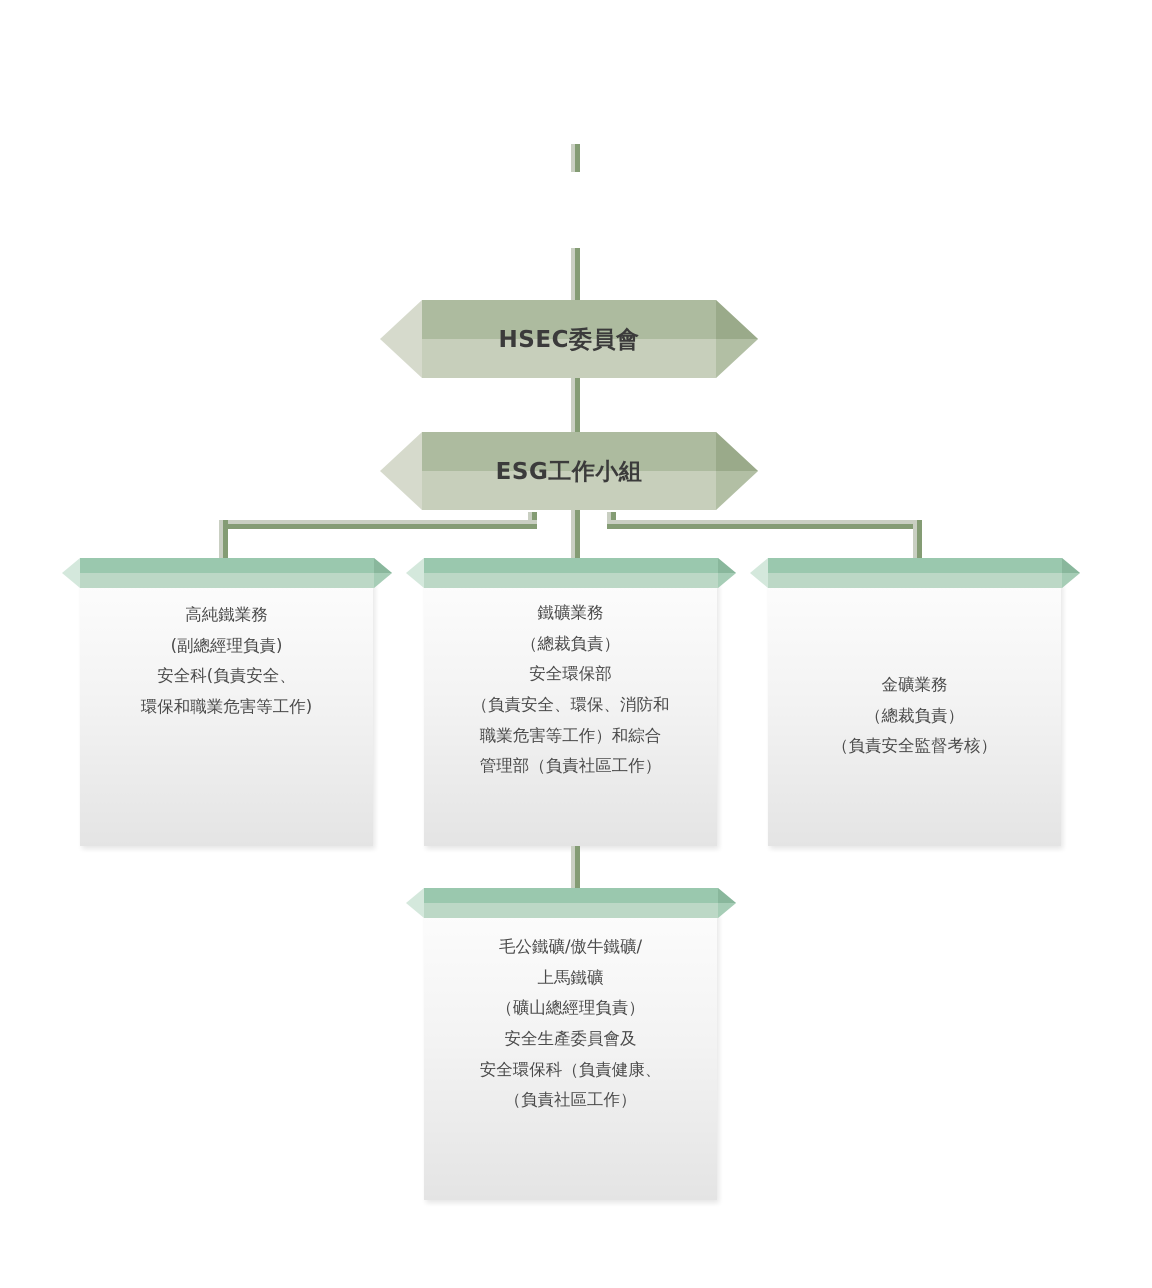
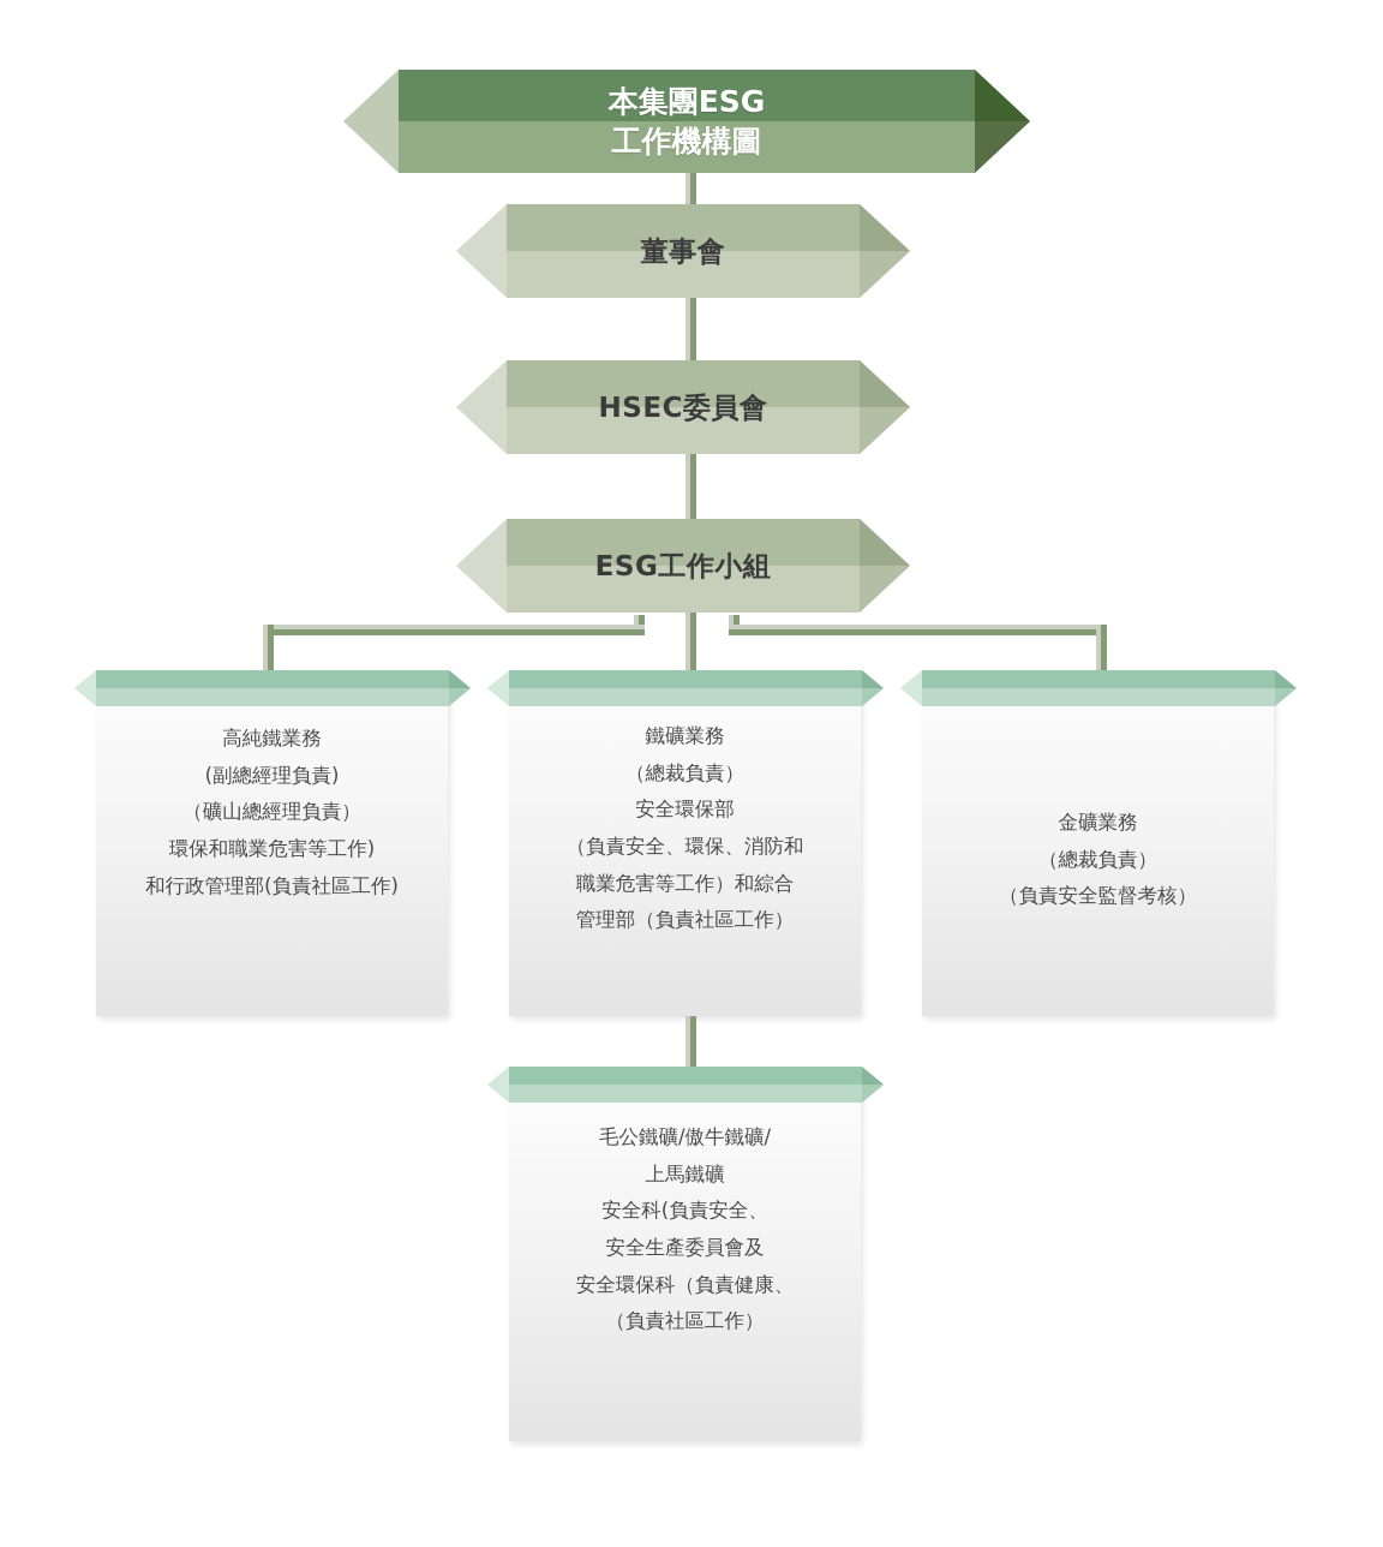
+ 本集團ESG
+ 工作機構圖
+ 董事會
  HSEC委員會
  ESG工作小組
  高純鐵業務
  (副總經理負責)
- 安全科(負責安全、
+ （礦山總經理負責）
  環保和職業危害等工作)
+ 和行政管理部(負責社區工作)
  鐵礦業務
  （總裁負責）
  安全環保部
  （負責安全、環保、消防和
  職業危害等工作）和綜合
  管理部（負責社區工作）
  金礦業務
  （總裁負責）
  （負責安全監督考核）
  毛公鐵礦/傲牛鐵礦/
  上馬鐵礦
- （礦山總經理負責）
+ 安全科(負責安全、
  安全生產委員會及
  安全環保科（負責健康、
  （負責社區工作）
